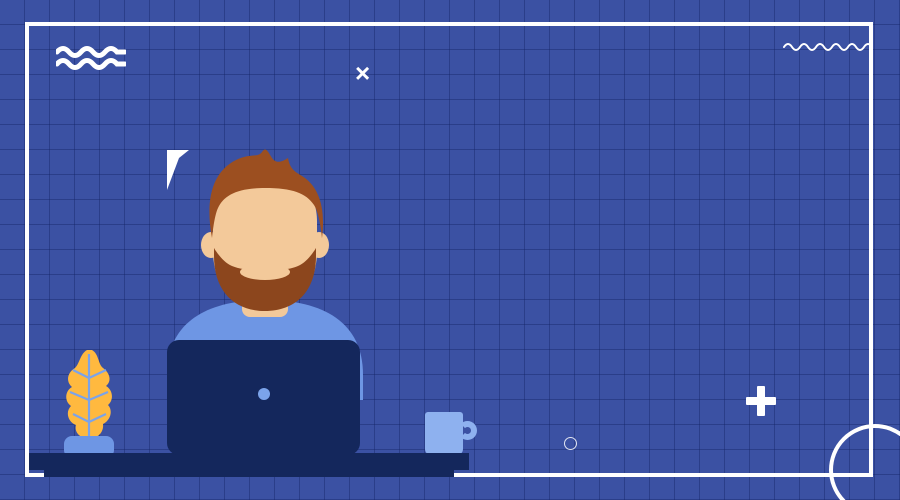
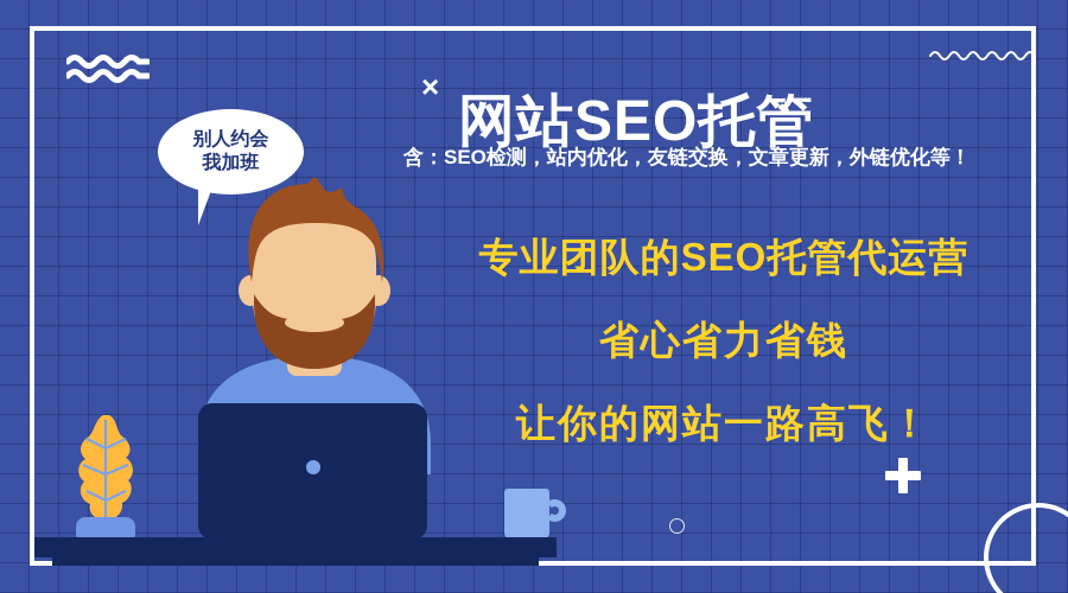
  ×
+ 网站SEO托管
+ 含：SEO检测，站内优化，友链交换，文章更新，外链优化等！
+ 专业团队的SEO托管代运营
+ 省心省力省钱
+ 让你的网站一路高飞！
+ 别人约会
+ 我加班
